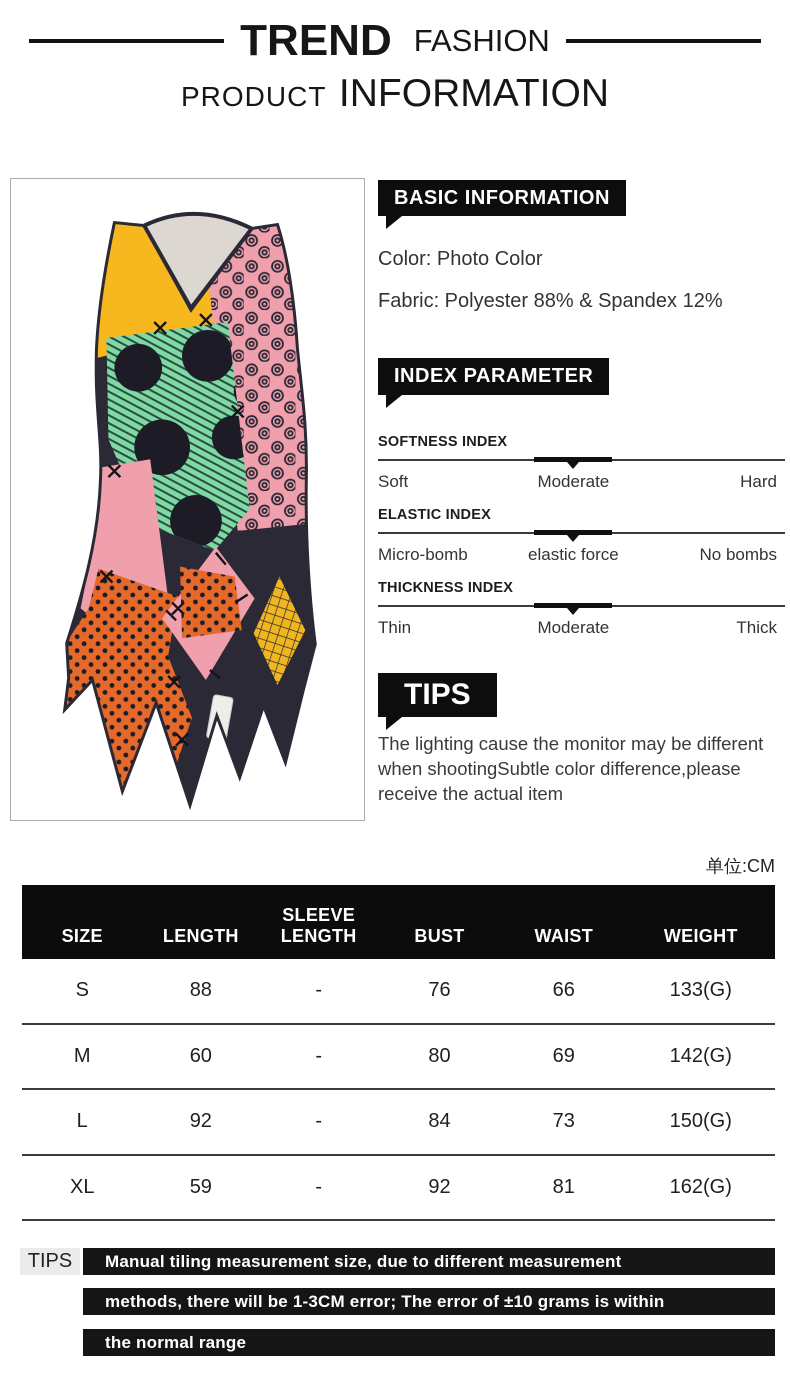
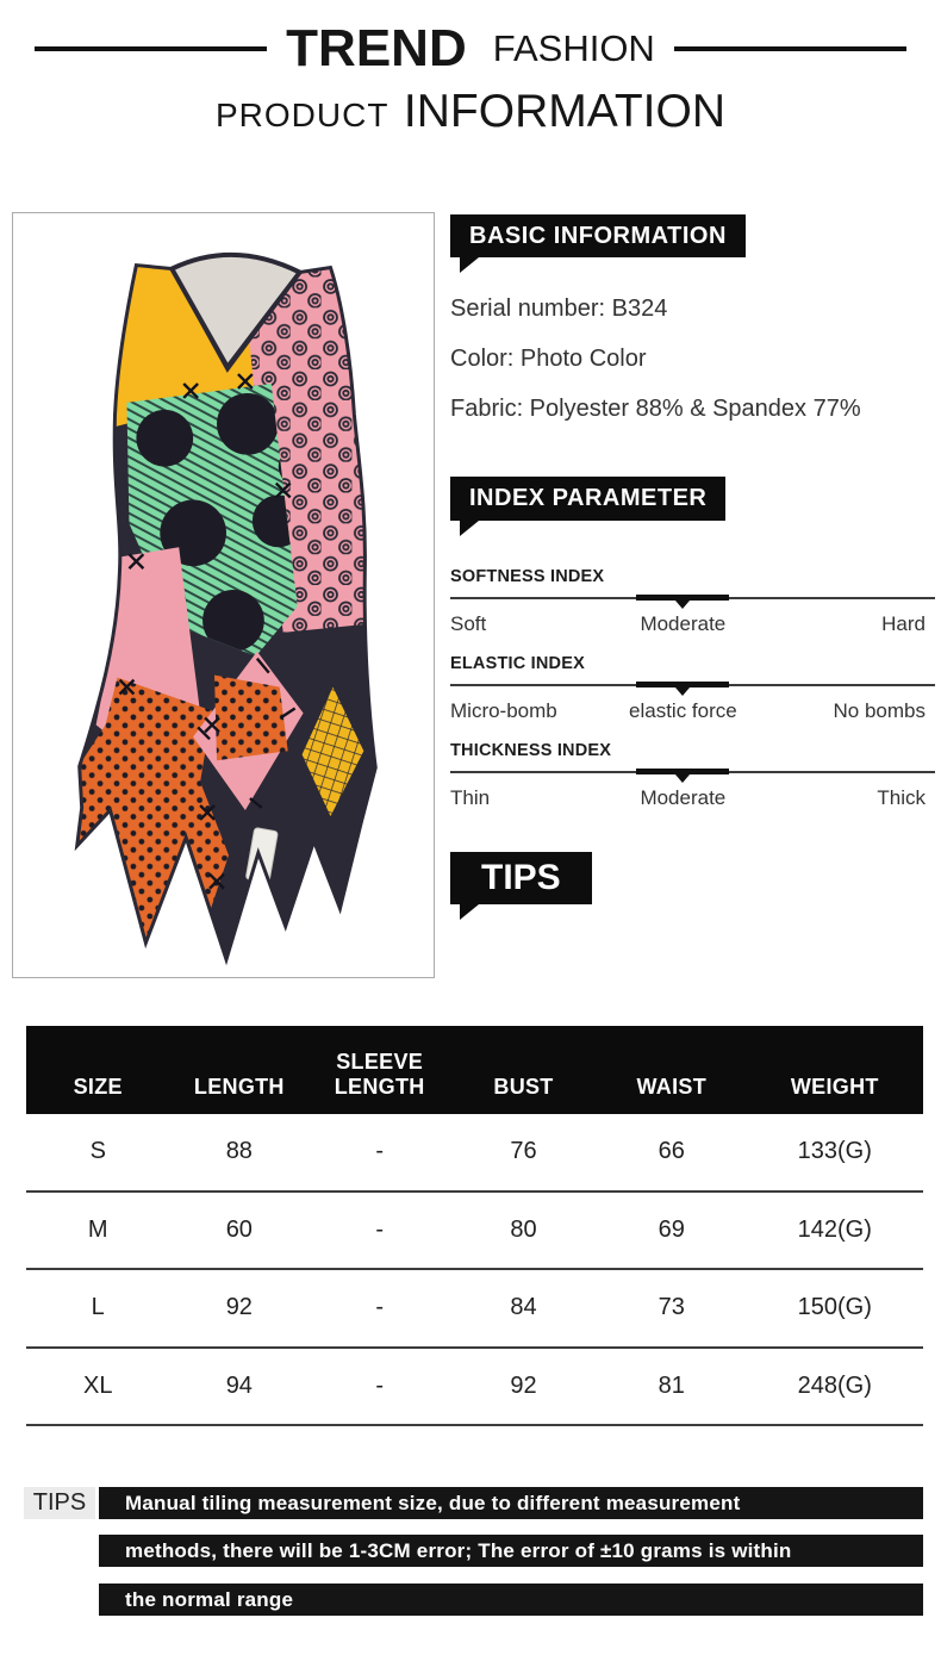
  TREND
  FASHION
  PRODUCT INFORMATION
  BASIC INFORMATION
+ Serial number: B324
  Color: Photo Color
- Fabric: Polyester 88% & Spandex 12%
+ Fabric: Polyester 88% & Spandex 77%
  INDEX PARAMETER
  SOFTNESS INDEX
  Soft
  Moderate
  Hard
  ELASTIC INDEX
  Micro-bomb
  elastic force
  No bombs
  THICKNESS INDEX
  Thin
  Moderate
  Thick
  TIPS
- The lighting cause the monitor may be different when shootingSubtle color difference,please receive the actual item
- 单位:CM
  SIZE
  LENGTH
  SLEEVE LENGTH
  BUST
  WAIST
  WEIGHT
  S
  88
  -
  76
  66
  133(G)
  M
  60
  -
  80
  69
  142(G)
  L
  92
  -
  84
  73
  150(G)
  XL
- 59
+ 94
  -
  92
  81
- 162(G)
+ 248(G)
  TIPS
  Manual tiling measurement size, due to different measurement
  methods, there will be 1-3CM error; The error of ±10 grams is within
  the normal range
